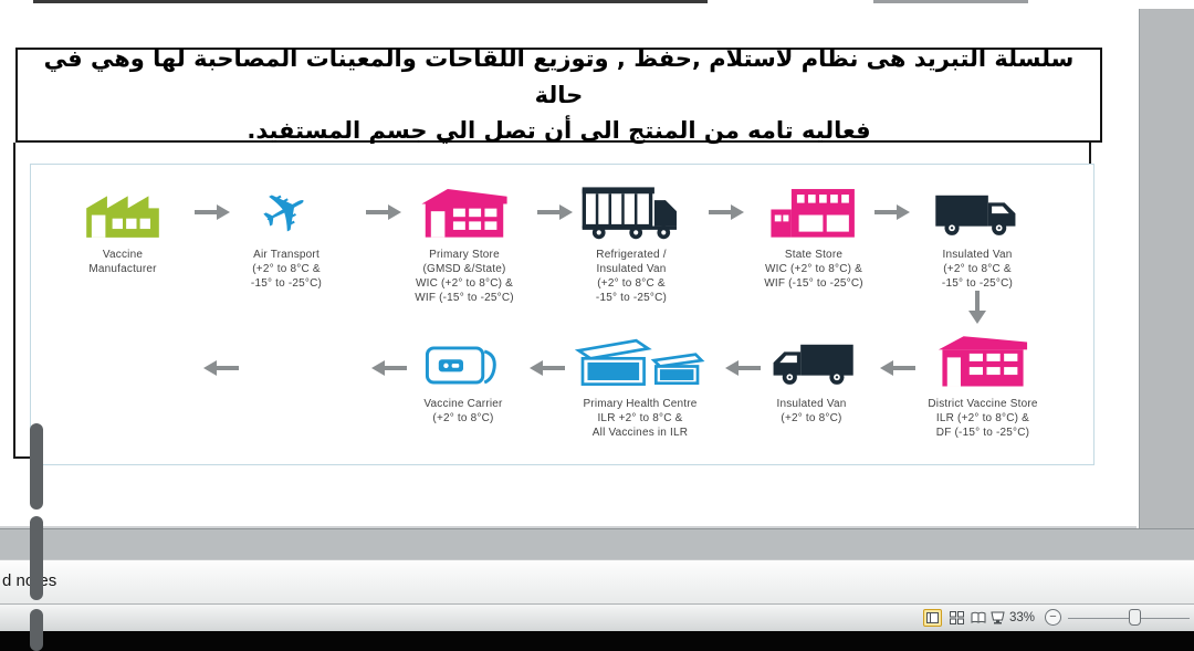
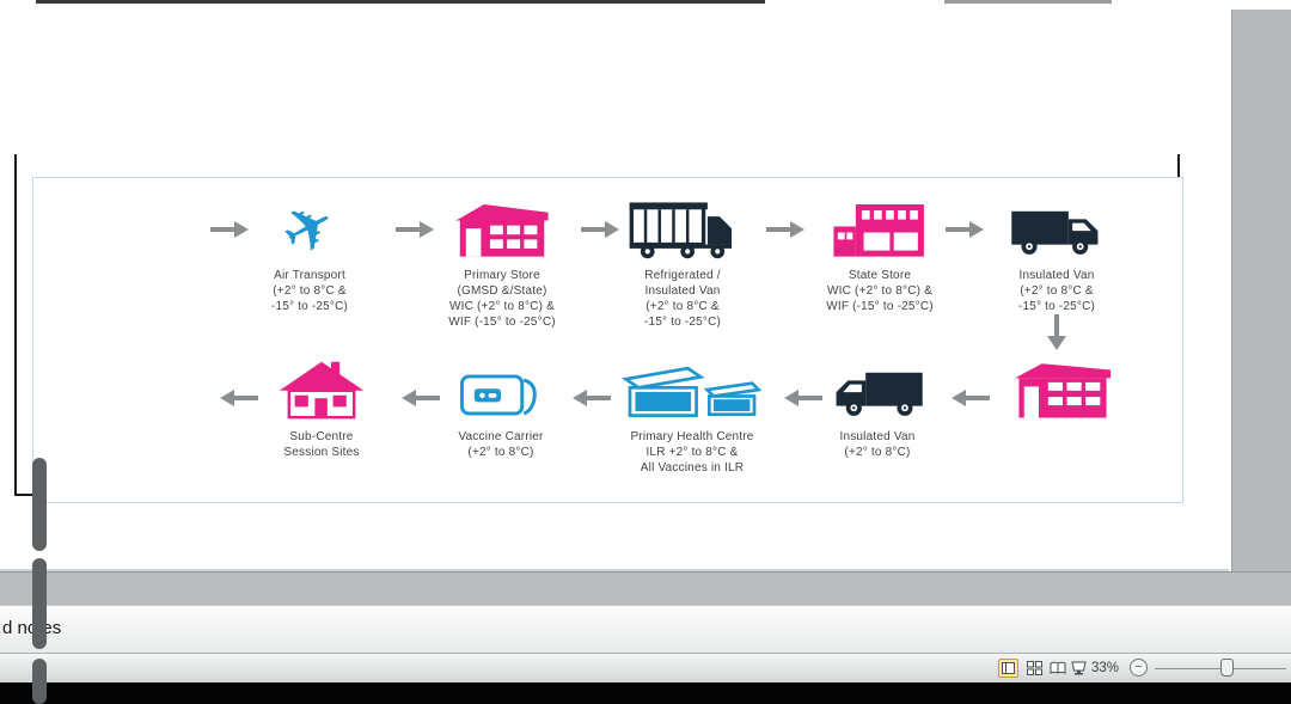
- سلسلة التبريد هى نظام لاستلام ,حفظ , وتوزيع اللقاحات والمعينات المصاحبة لها وهي في حالة
- فعاليه تامه من المنتج الى أن تصل الي جسم المستفيد.
- Vaccine
- Manufacturer
  Air Transport
  (+2° to 8°C &
  -15° to -25°C)
  Primary Store
  (GMSD &/State)
  WIC (+2° to 8°C) &
  WIF (-15° to -25°C)
  Refrigerated /
  Insulated Van
  (+2° to 8°C &
  -15° to -25°C)
  State Store
  WIC (+2° to 8°C) &
  WIF (-15° to -25°C)
  Insulated Van
  (+2° to 8°C &
  -15° to -25°C)
+ Sub-Centre
+ Session Sites
  Vaccine Carrier
  (+2° to 8°C)
  Primary Health Centre
  ILR +2° to 8°C &
  All Vaccines in ILR
  Insulated Van
  (+2° to 8°C)
- District Vaccine Store
- ILR (+2° to 8°C) &
- DF (-15° to -25°C)
  33%
  −
